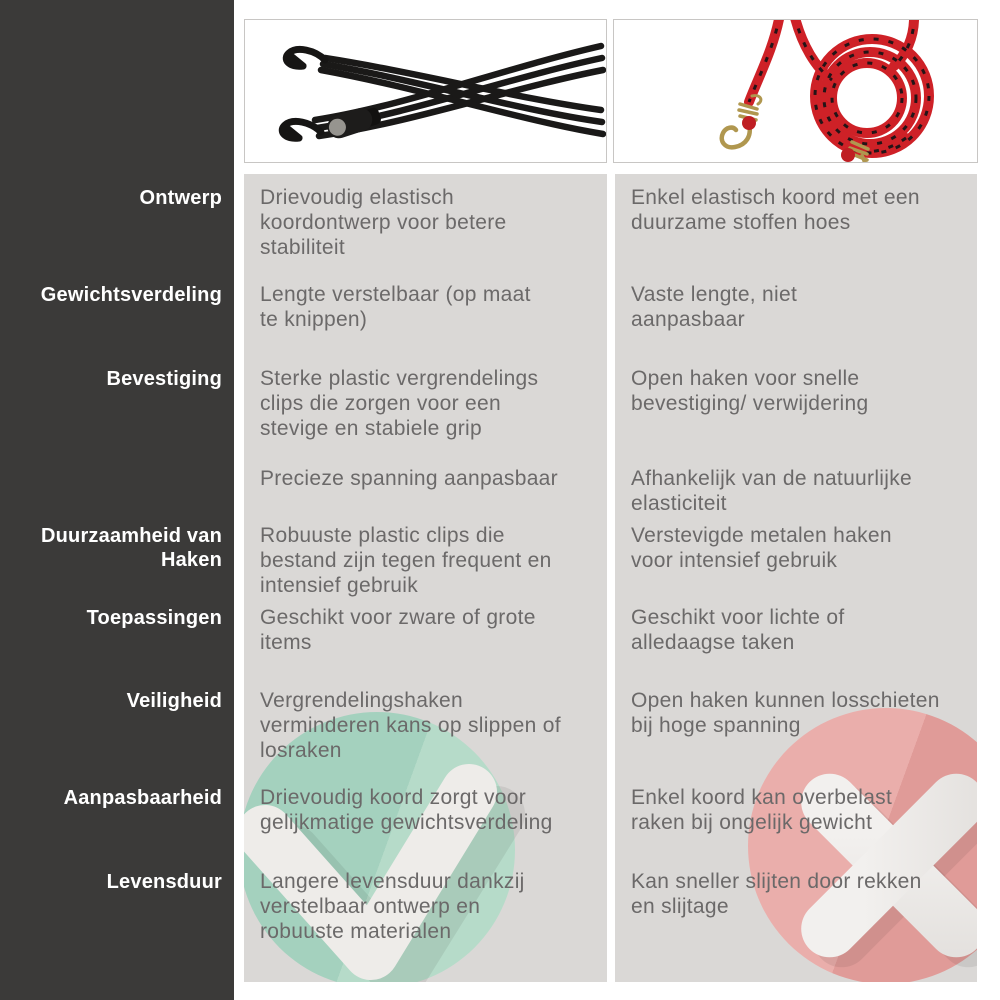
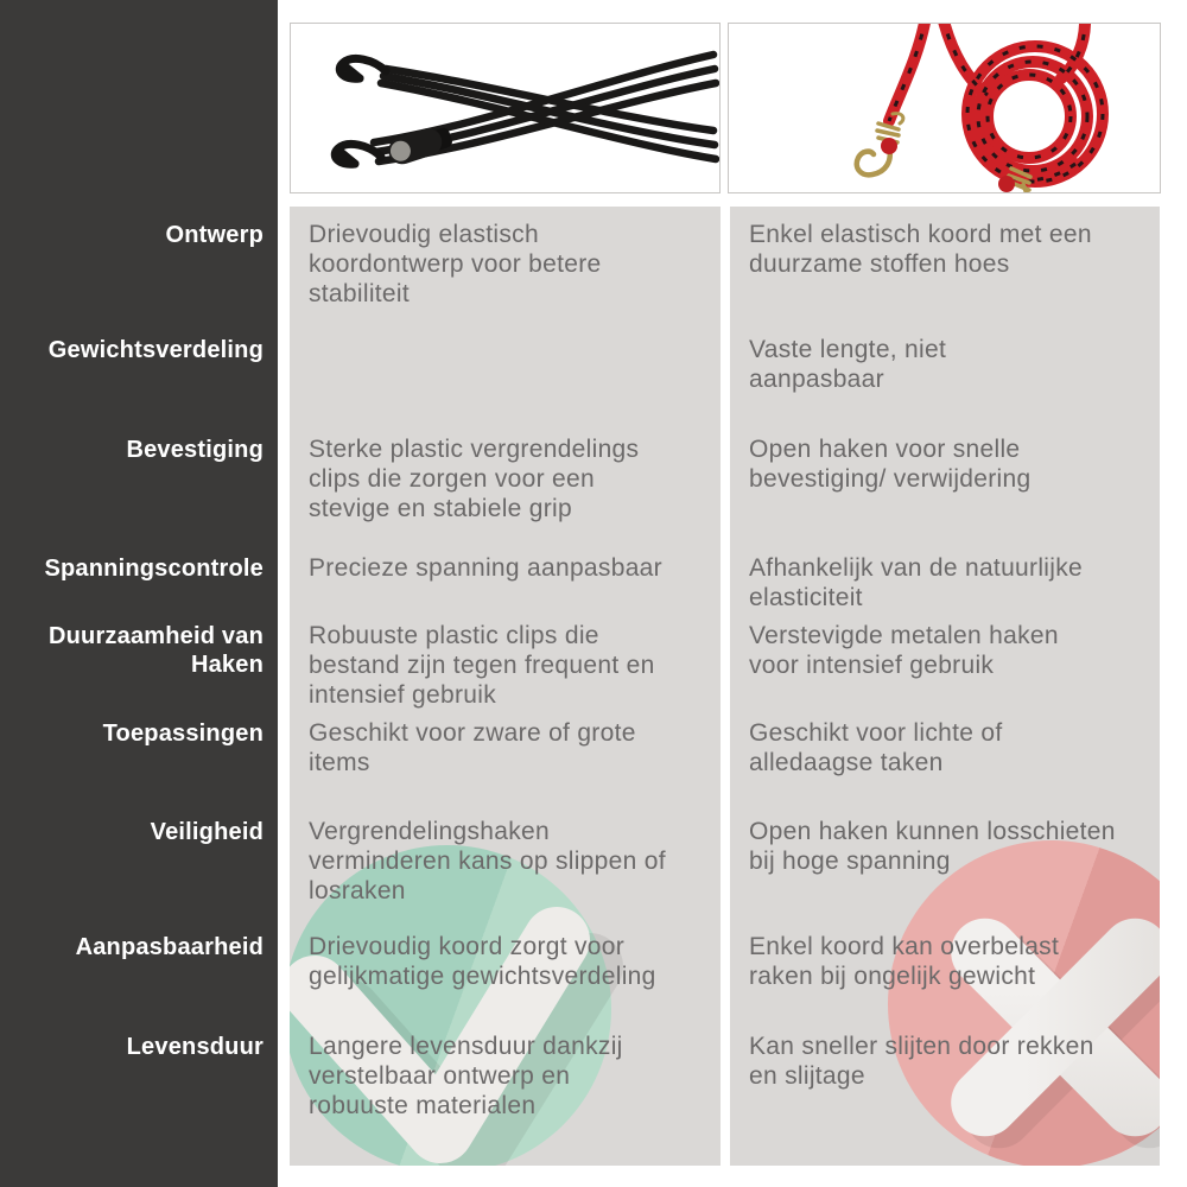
  Ontwerp
  Gewichtsverdeling
  Bevestiging
+ Spanningscontrole
  Duurzaamheid van
  Haken
  Toepassingen
  Veiligheid
  Aanpasbaarheid
  Levensduur
  Drievoudig elastisch
  koordontwerp voor betere
  stabiliteit
- Lengte verstelbaar (op maat
- te knippen)
  Sterke plastic vergrendelings
  clips die zorgen voor een
  stevige en stabiele grip
  Precieze spanning aanpasbaar
  Robuuste plastic clips die
  bestand zijn tegen frequent en
  intensief gebruik
  Geschikt voor zware of grote
  items
  Vergrendelingshaken
  verminderen kans op slippen of
  losraken
  Drievoudig koord zorgt voor
  gelijkmatige gewichtsverdeling
  Langere levensduur dankzij
  verstelbaar ontwerp en
  robuuste materialen
  Enkel elastisch koord met een
  duurzame stoffen hoes
  Vaste lengte, niet
  aanpasbaar
  Open haken voor snelle
  bevestiging/ verwijdering
  Afhankelijk van de natuurlijke
  elasticiteit
  Verstevigde metalen haken
  voor intensief gebruik
  Geschikt voor lichte of
  alledaagse taken
  Open haken kunnen losschieten
  bij hoge spanning
  Enkel koord kan overbelast
  raken bij ongelijk gewicht
  Kan sneller slijten door rekken
  en slijtage
